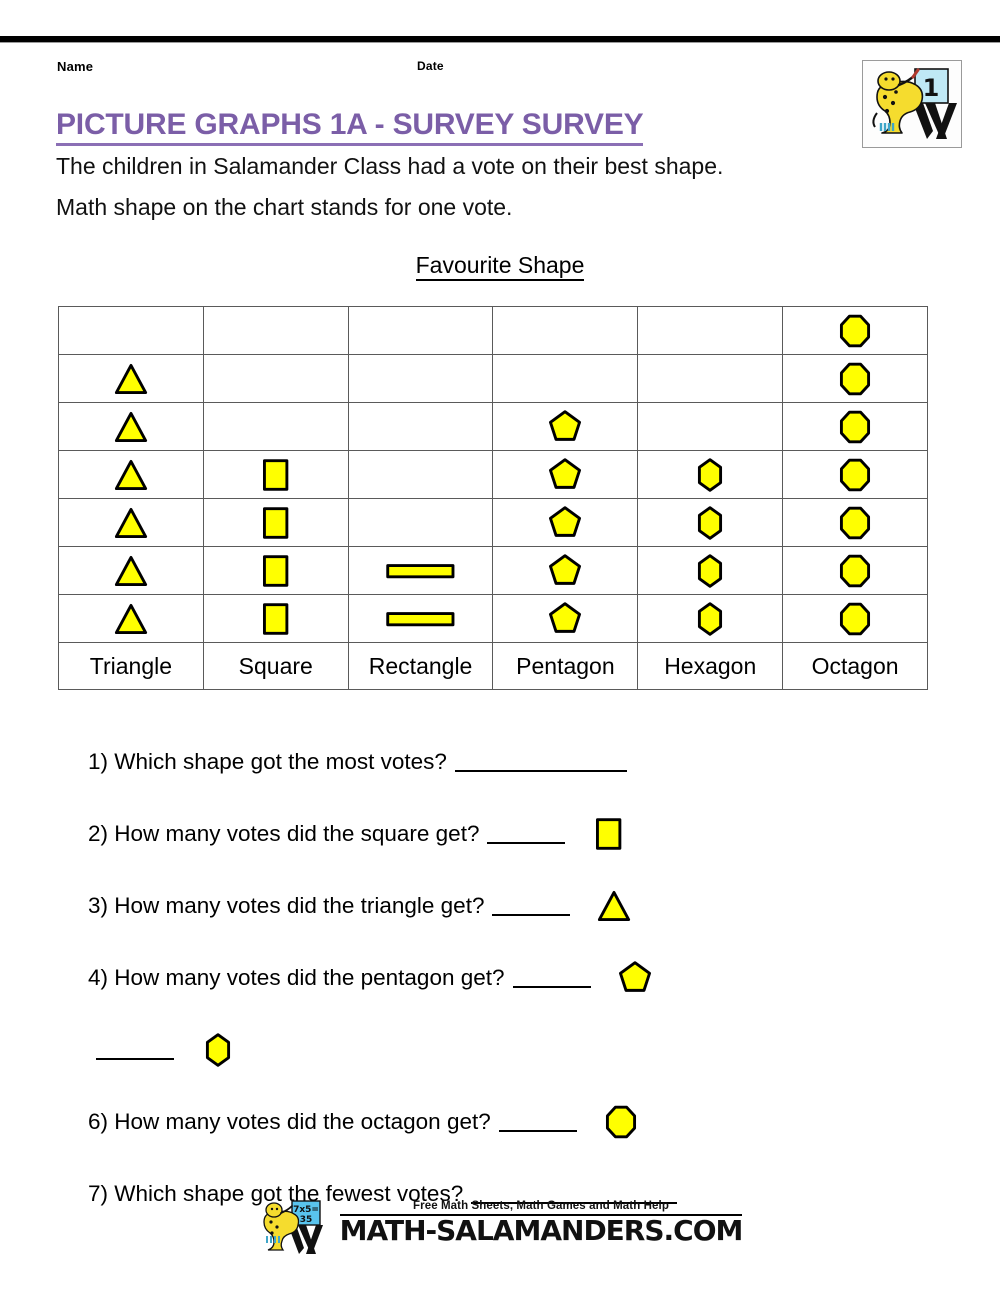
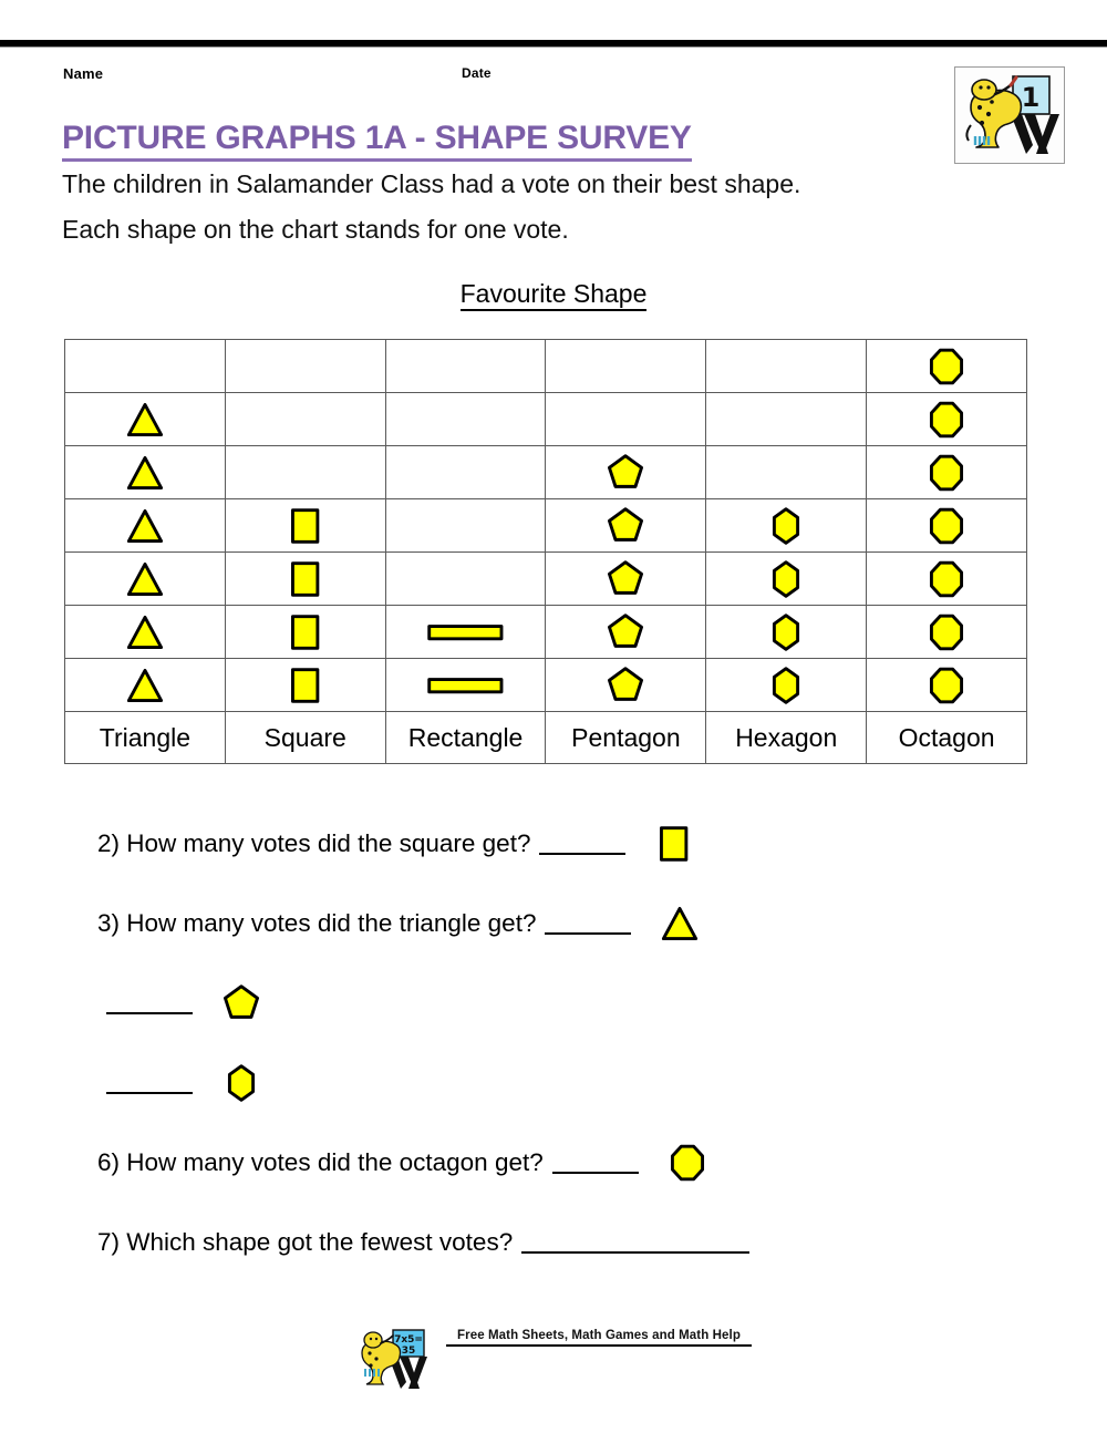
  Name
  Date
  1
- PICTURE GRAPHS 1A - SURVEY SURVEY
+ PICTURE GRAPHS 1A - SHAPE SURVEY
  The children in Salamander Class had a vote on their best shape.
- Math shape on the chart stands for one vote.
+ Each shape on the chart stands for one vote.
  Favourite Shape
  Triangle	Square	Rectangle	Pentagon	Hexagon	Octagon
- 1) Which shape got the most votes?
  2) How many votes did the square get?
  3) How many votes did the triangle get?
- 4) How many votes did the pentagon get?
  6) How many votes did the octagon get?
  7) Which shape got the fewest votes?
  7x5=
  35
  Free Math Sheets, Math Games and Math Help
- MATH-SALAMANDERS.COM
